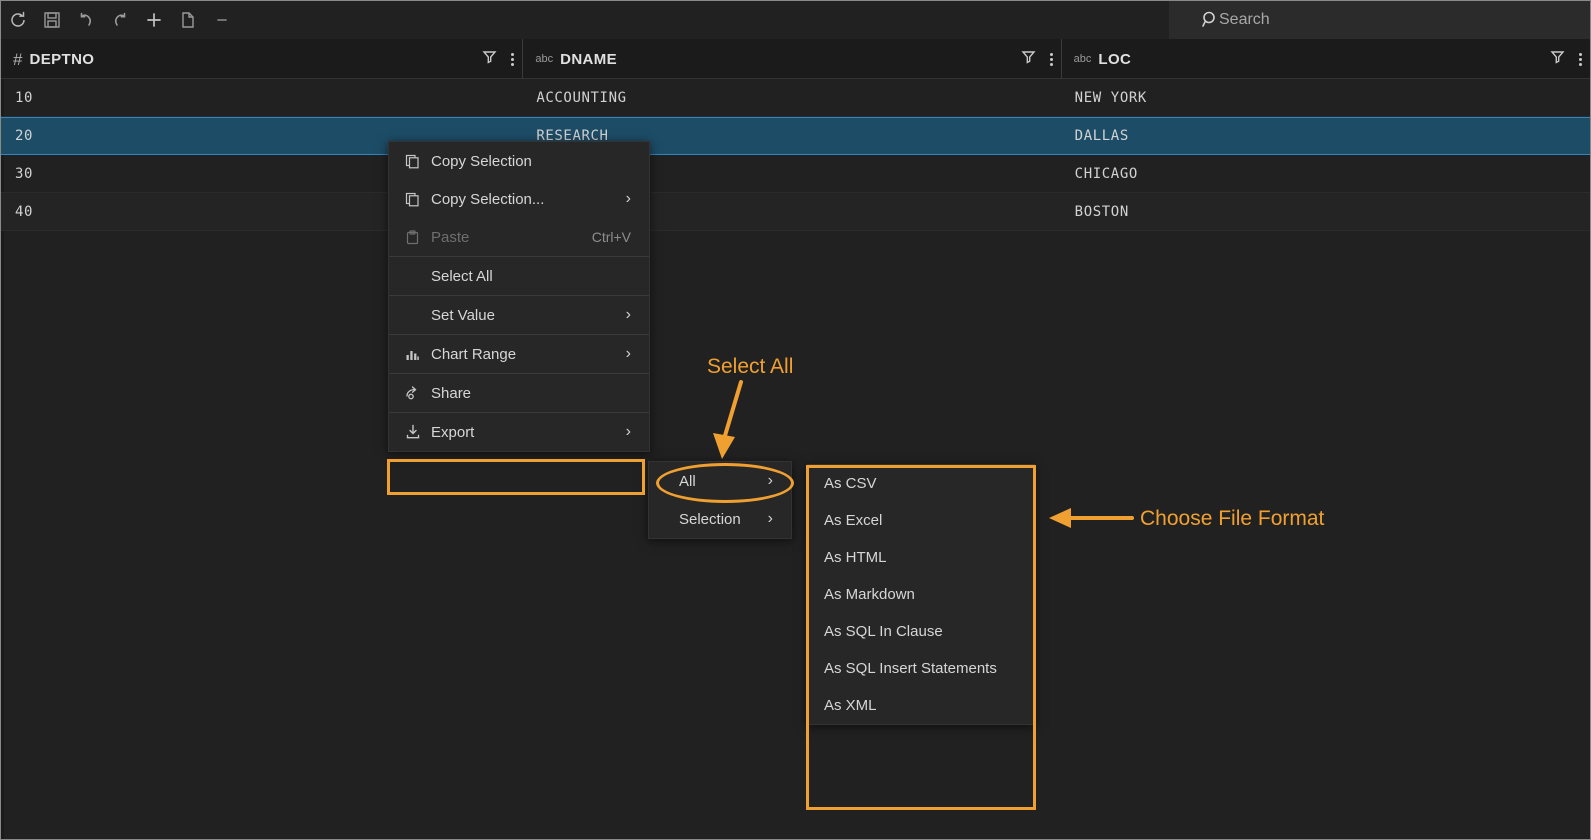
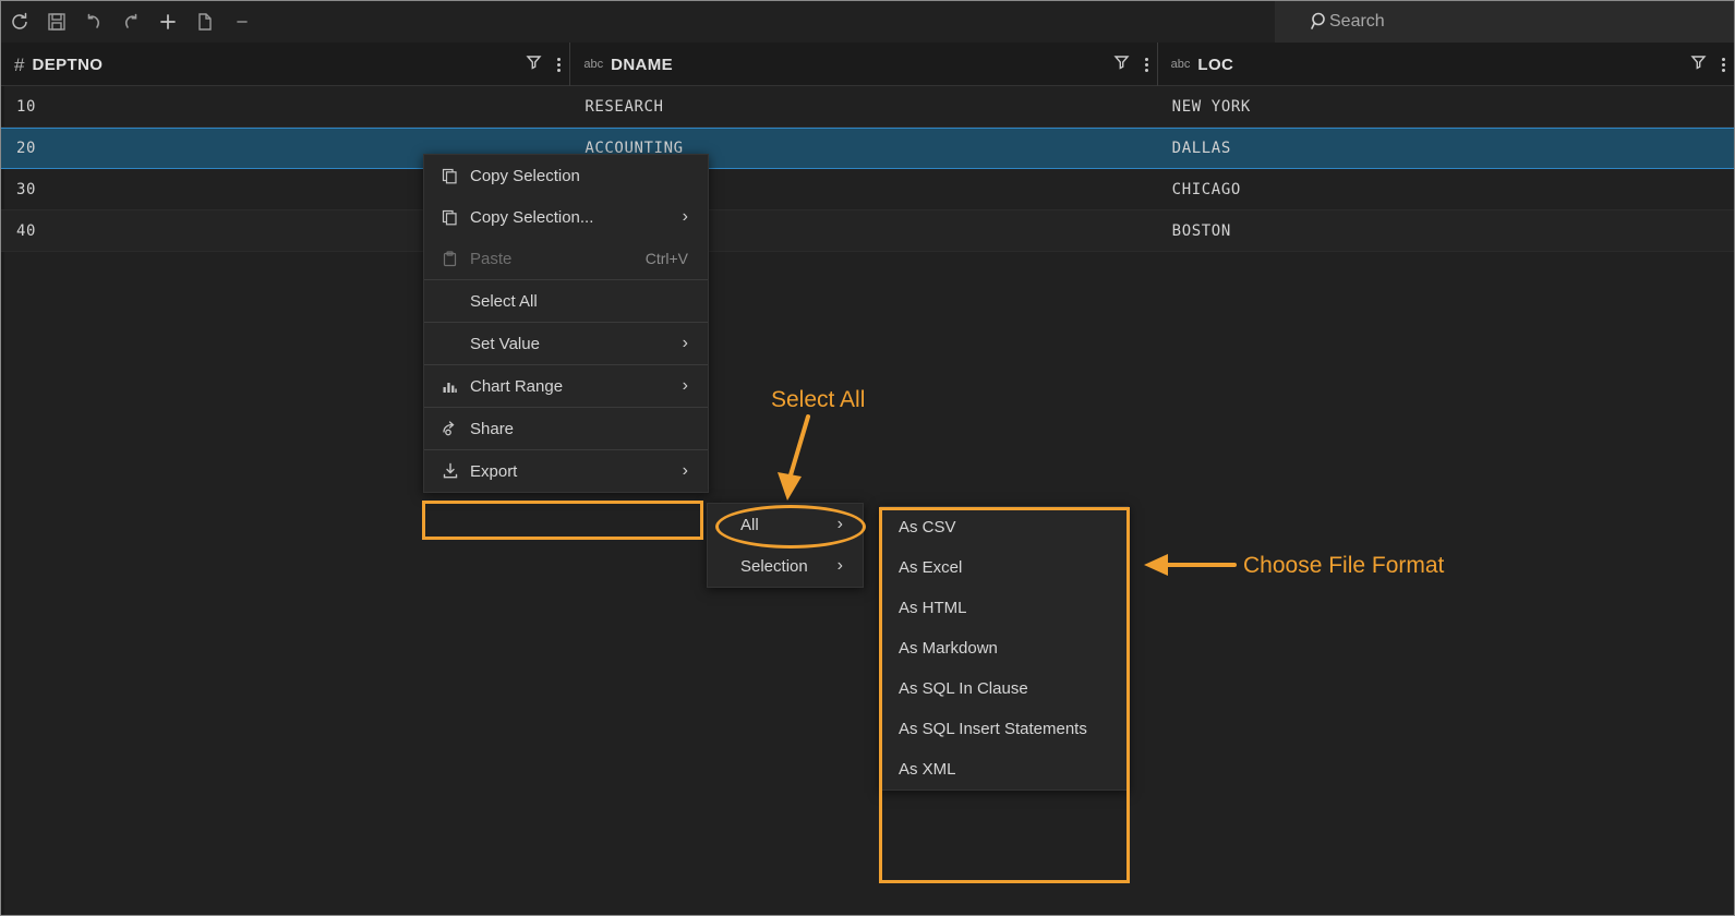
  Search
  #
  DEPTNO
  abc
  DNAME
  abc
  LOC
  10
- ACCOUNTING
+ RESEARCH
  NEW YORK
  20
- RESEARCH
+ ACCOUNTING
  DALLAS
  30
  CHICAGO
  40
  BOSTON
  Copy Selection
  Copy Selection...
  ›
  Paste
  Ctrl+V
  Select All
  Set Value
  ›
  Chart Range
  ›
  Share
  Export
  ›
  All
  ›
  Selection
  ›
  As CSV
  As Excel
  As HTML
  As Markdown
  As SQL In Clause
  As SQL Insert Statements
  As XML
  Select All
  Choose File Format
